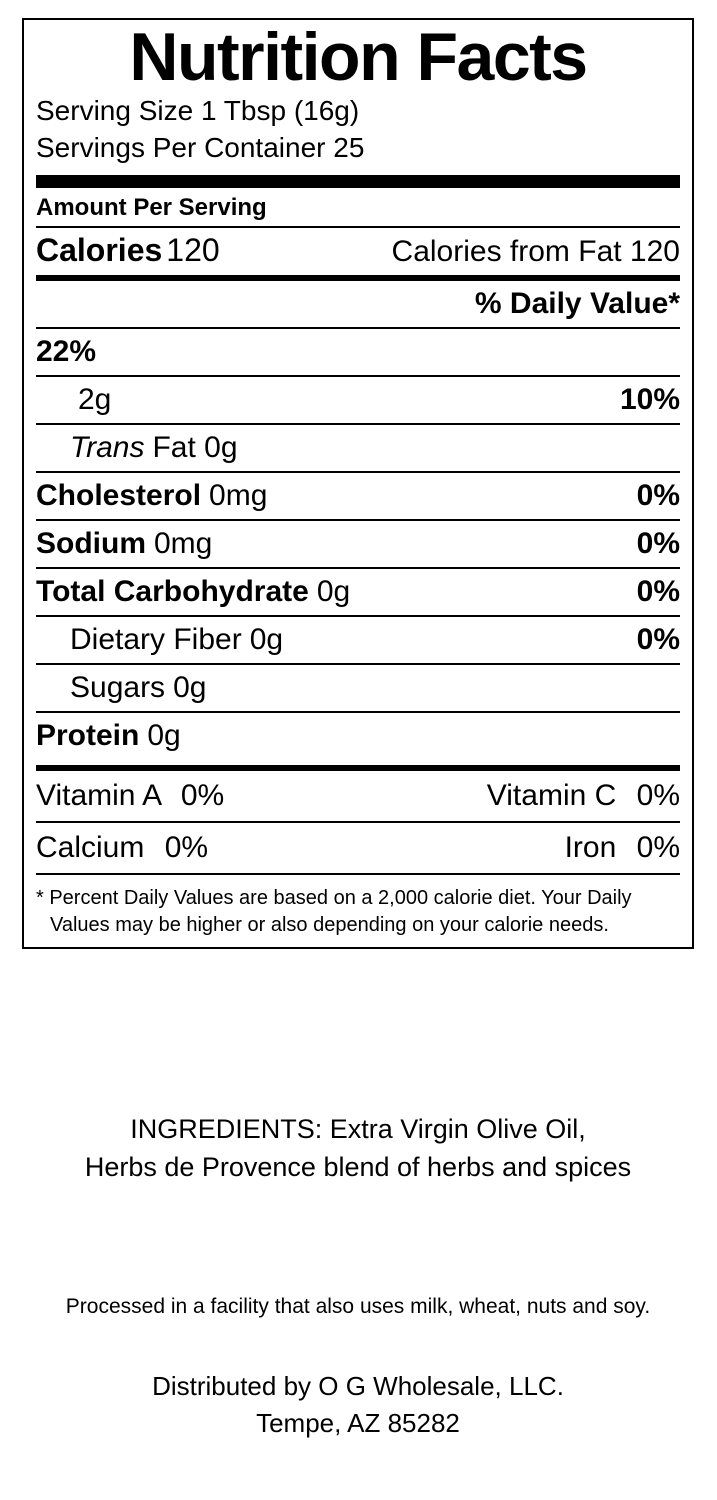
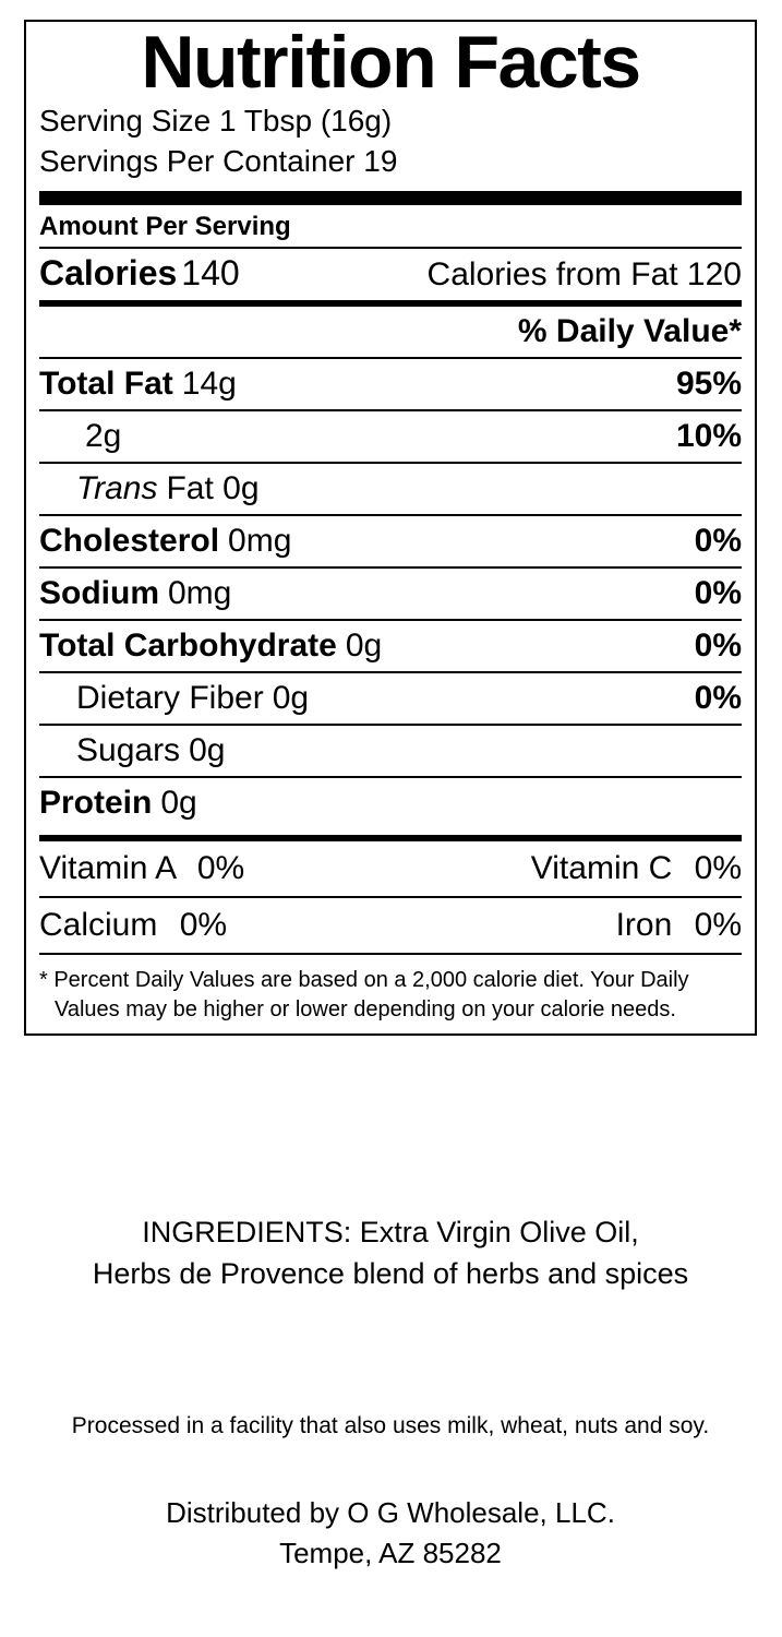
  Nutrition Facts
  Serving Size 1 Tbsp (16g)
- Servings Per Container 25
+ Servings Per Container 19
  Amount Per Serving
  Calories
- 120
+ 140
  Calories from Fat 120
  % Daily Value*
+ Total Fat
+ 14g
- 22%
+ 95%
  2g
  10%
  Trans
  Fat 0g
  Cholesterol
  0mg
  0%
  Sodium
  0mg
  0%
  Total Carbohydrate
  0g
  0%
  Dietary Fiber
  0g
  0%
  Sugars
  0g
  Protein
  0g
  Vitamin A 0%
  Vitamin C 0%
  Calcium 0%
  Iron 0%
  * Percent Daily Values are based on a 2,000 calorie diet. Your Daily
- Values may be higher or also depending on your calorie needs.
+ Values may be higher or lower depending on your calorie needs.
  INGREDIENTS: Extra Virgin Olive Oil,
  Herbs de Provence blend of herbs and spices
  Processed in a facility that also uses milk, wheat, nuts and soy.
  Distributed by O G Wholesale, LLC.
  Tempe, AZ 85282
